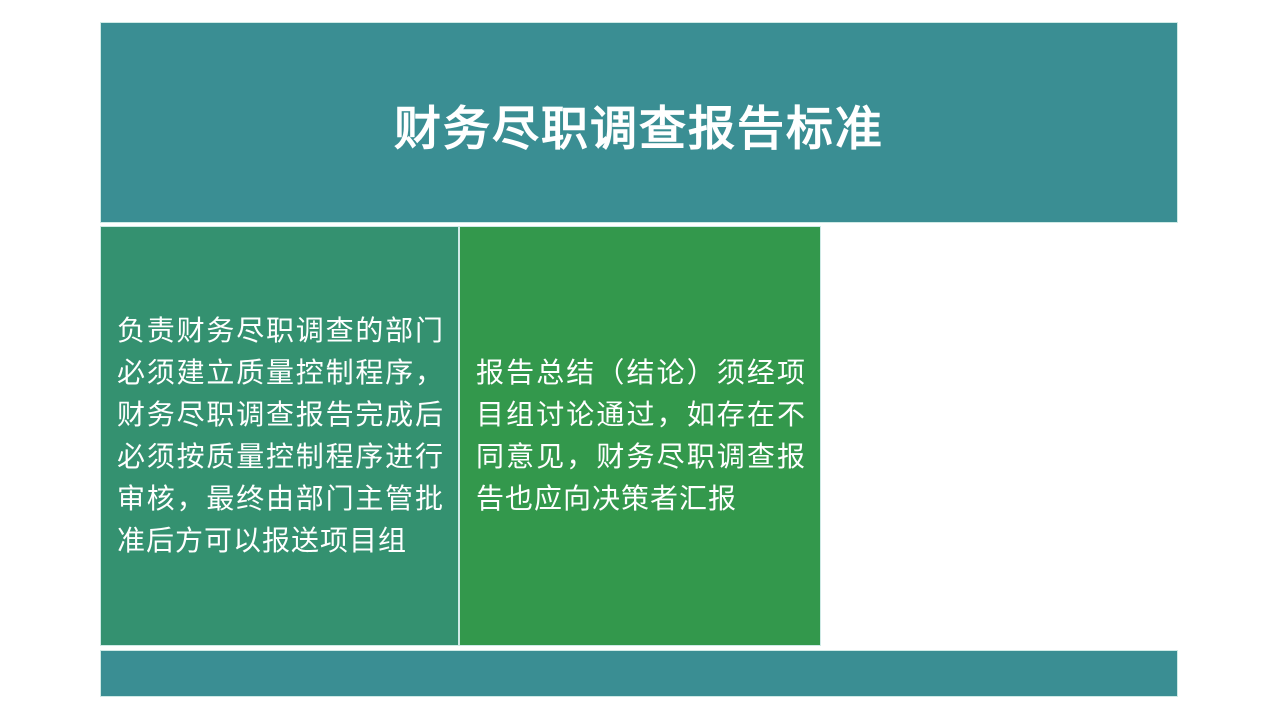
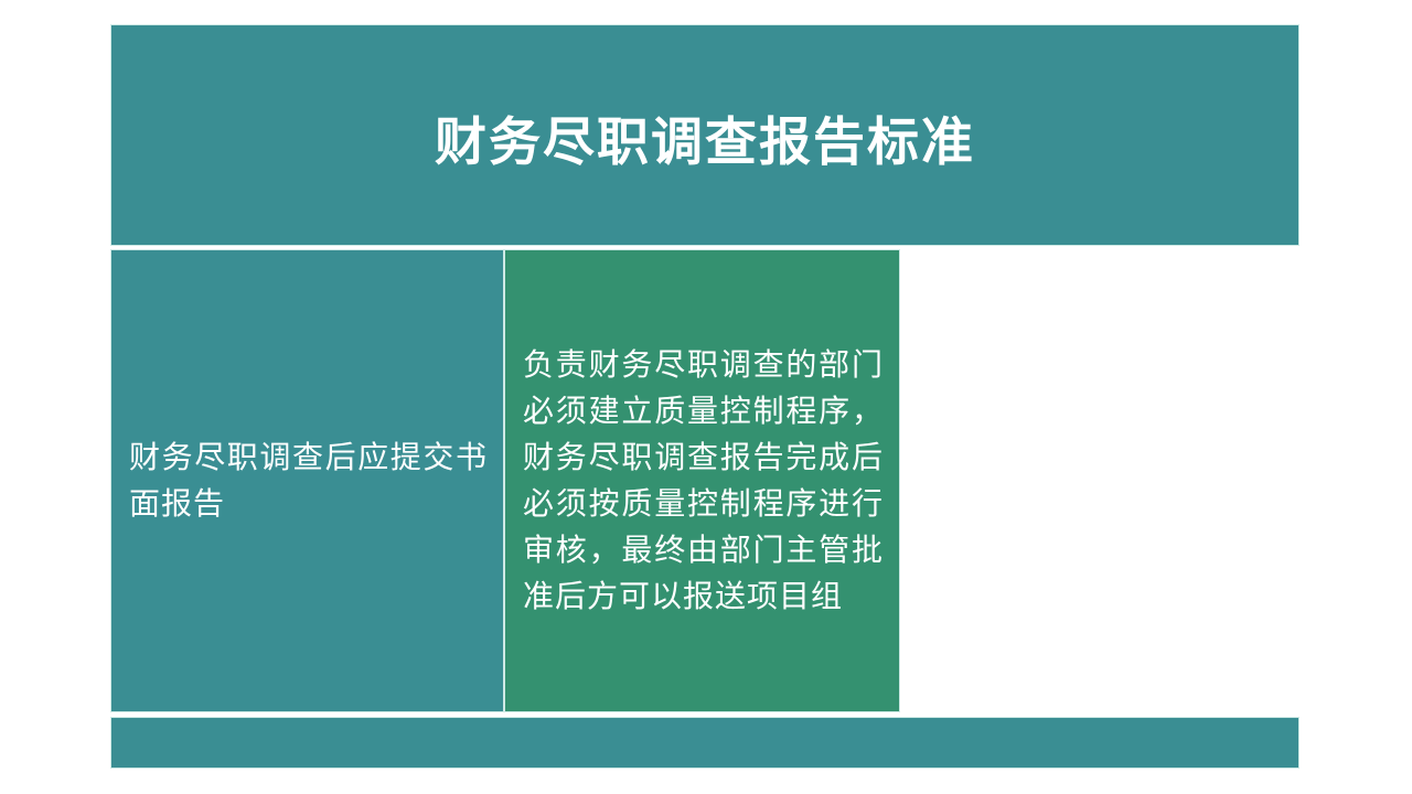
  财务尽职调查报告标准
+ 财务尽职调查后应提交书面报告
  负责财务尽职调查的部门必须建立质量控制程序，财务尽职调查报告完成后必须按质量控制程序进行审核，最终由部门主管批准后方可以报送项目组
- 报告总结（结论）须经项目组讨论通过，如存在不同意见，财务尽职调查报告也应向决策者汇报
